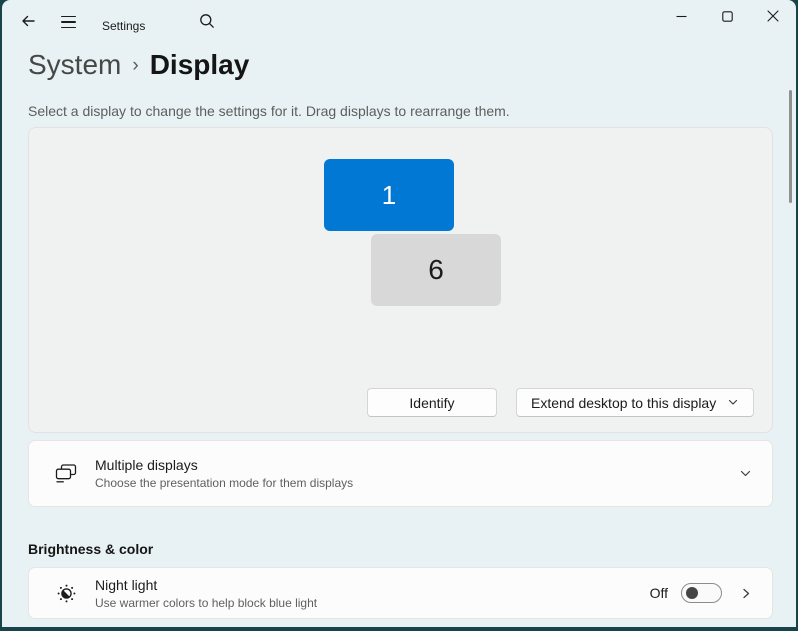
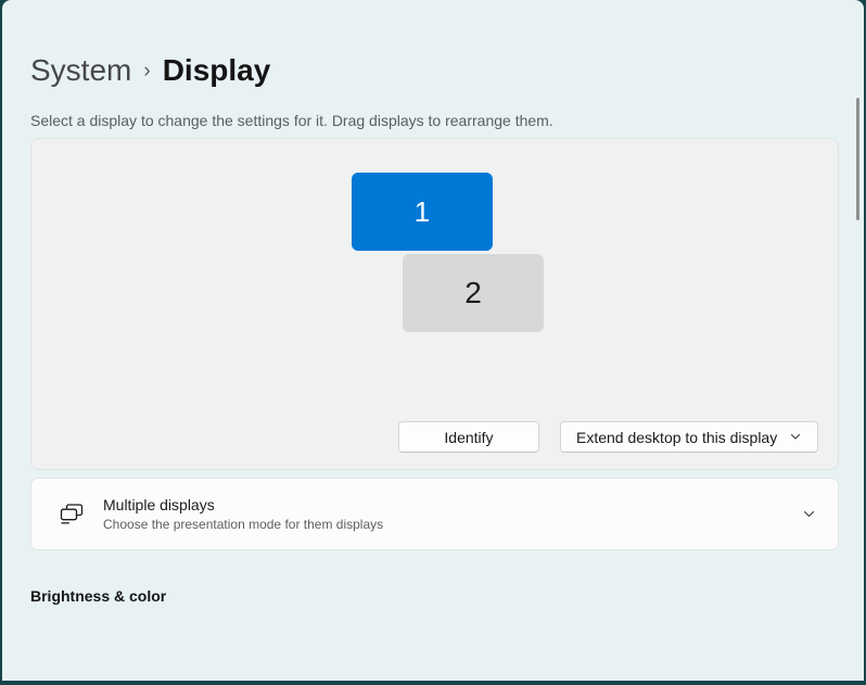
- Settings
  System
  ›
  Display
  Select a display to change the settings for it. Drag displays to rearrange them.
  1
- 6
+ 2
  Identify
  Extend desktop to this display
  Multiple displays
  Choose the presentation mode for them displays
  Brightness & color
- Night light
- Use warmer colors to help block blue light
- Off
